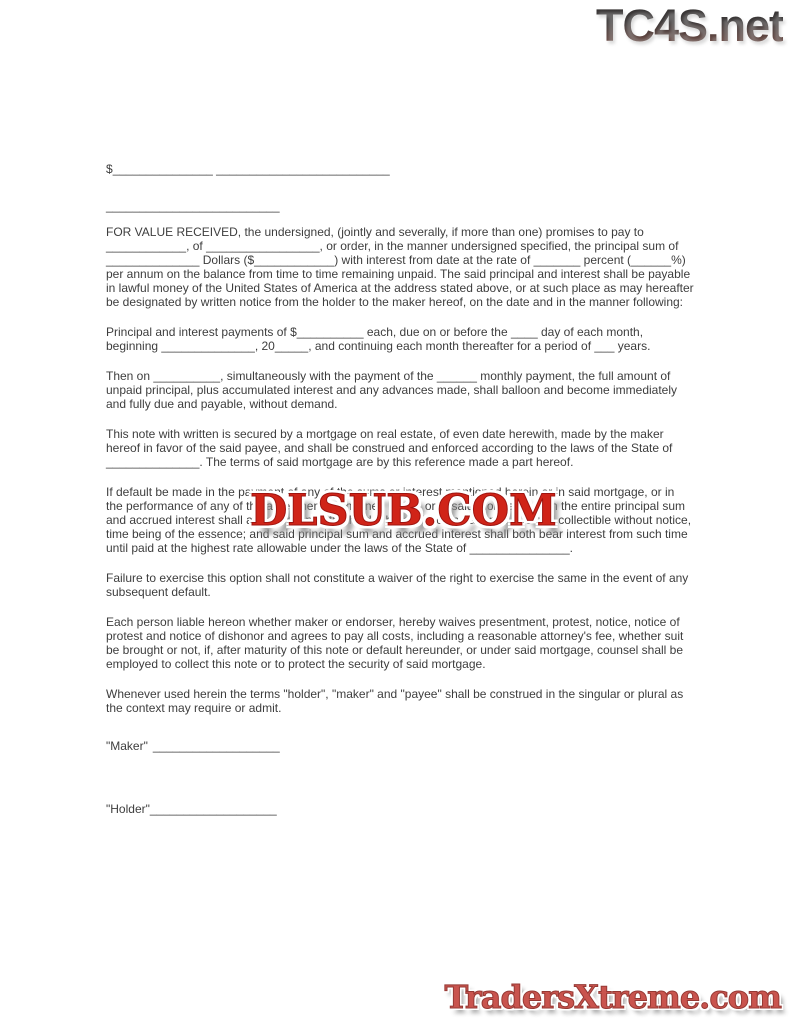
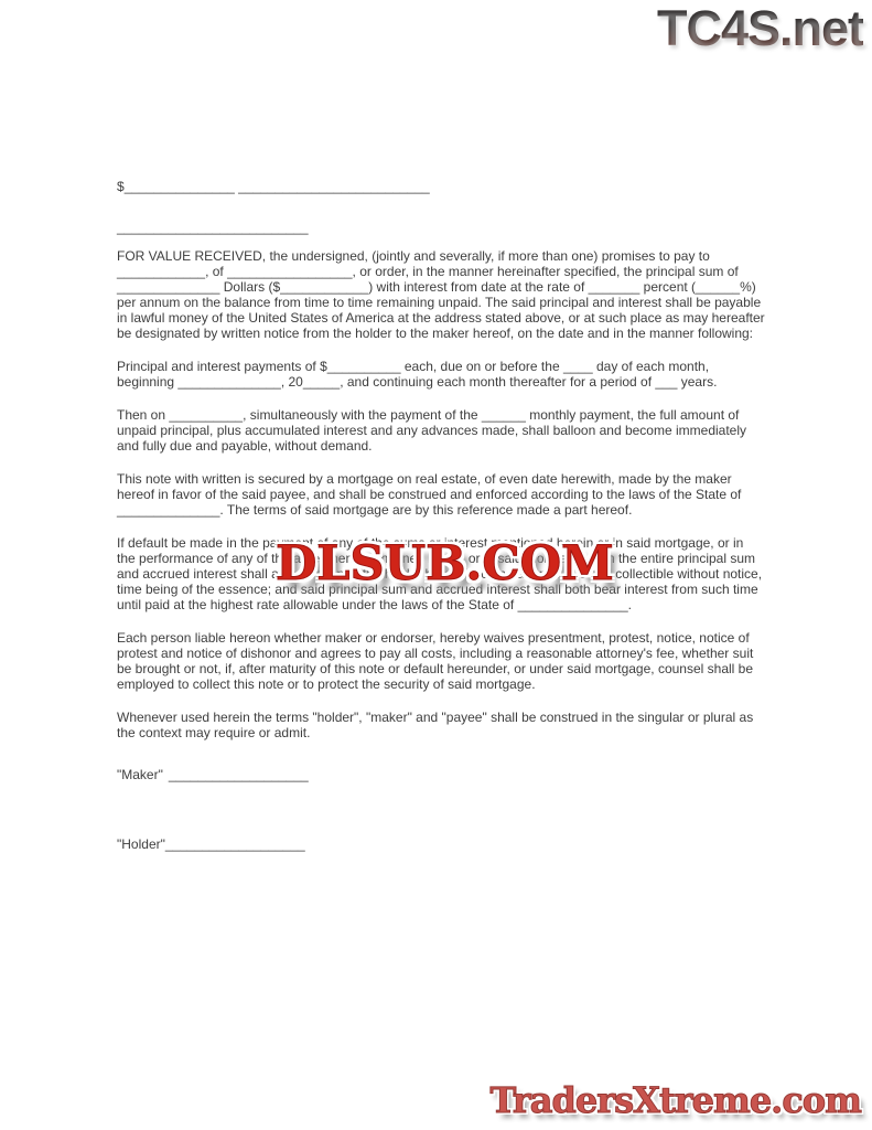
  TC4S.net
  $_______________ __________________________
  __________________________
- FOR VALUE RECEIVED, the undersigned, (jointly and severally, if more than one) promises to pay to ____________, of _________________, or order, in the manner undersigned specified, the principal sum of ______________ Dollars ($____________) with interest from date at the rate of _______ percent (______%) per annum on the balance from time to time remaining unpaid. The said principal and interest shall be payable in lawful money of the United States of America at the address stated above, or at such place as may hereafter be designated by written notice from the holder to the maker hereof, on the date and in the manner following:
+ FOR VALUE RECEIVED, the undersigned, (jointly and severally, if more than one) promises to pay to ____________, of _________________, or order, in the manner hereinafter specified, the principal sum of ______________ Dollars ($____________) with interest from date at the rate of _______ percent (______%) per annum on the balance from time to time remaining unpaid. The said principal and interest shall be payable in lawful money of the United States of America at the address stated above, or at such place as may hereafter be designated by written notice from the holder to the maker hereof, on the date and in the manner following:
  Principal and interest payments of $__________ each, due on or before the ____ day of each month, beginning ______________, 20_____, and continuing each month thereafter for a period of ___ years.
  Then on __________, simultaneously with the payment of the ______ monthly payment, the full amount of unpaid principal, plus accumulated interest and any advances made, shall balloon and become immediately and fully due and payable, without demand.
  This note with written is secured by a mortgage on real estate, of even date herewith, made by the maker hereof in favor of the said payee, and shall be construed and enforced according to the laws of the State of ______________. The terms of said mortgage are by this reference made a part hereof.
  If default be made in the payment of any of the sums or interest mentioned herein or in said mortgage, or in the performance of any of the agreements contained herein or in said mortgage, then the entire principal sum and accrued interest shall at the option of the holder hereof become at once due and collectible without notice, time being of the essence; and said principal sum and accrued interest shall both bear interest from such time until paid at the highest rate allowable under the laws of the State of _______________.
- Failure to exercise this option shall not constitute a waiver of the right to exercise the same in the event of any subsequent default.
  Each person liable hereon whether maker or endorser, hereby waives presentment, protest, notice, notice of protest and notice of dishonor and agrees to pay all costs, including a reasonable attorney's fee, whether suit be brought or not, if, after maturity of this note or default hereunder, or under said mortgage, counsel shall be employed to collect this note or to protect the security of said mortgage.
  Whenever used herein the terms "holder", "maker" and "payee" shall be construed in the singular or plural as the context may require or admit.
  "Maker" ___________________
  "Holder"___________________
  DLSUB.COM
  TradersXtreme.com
